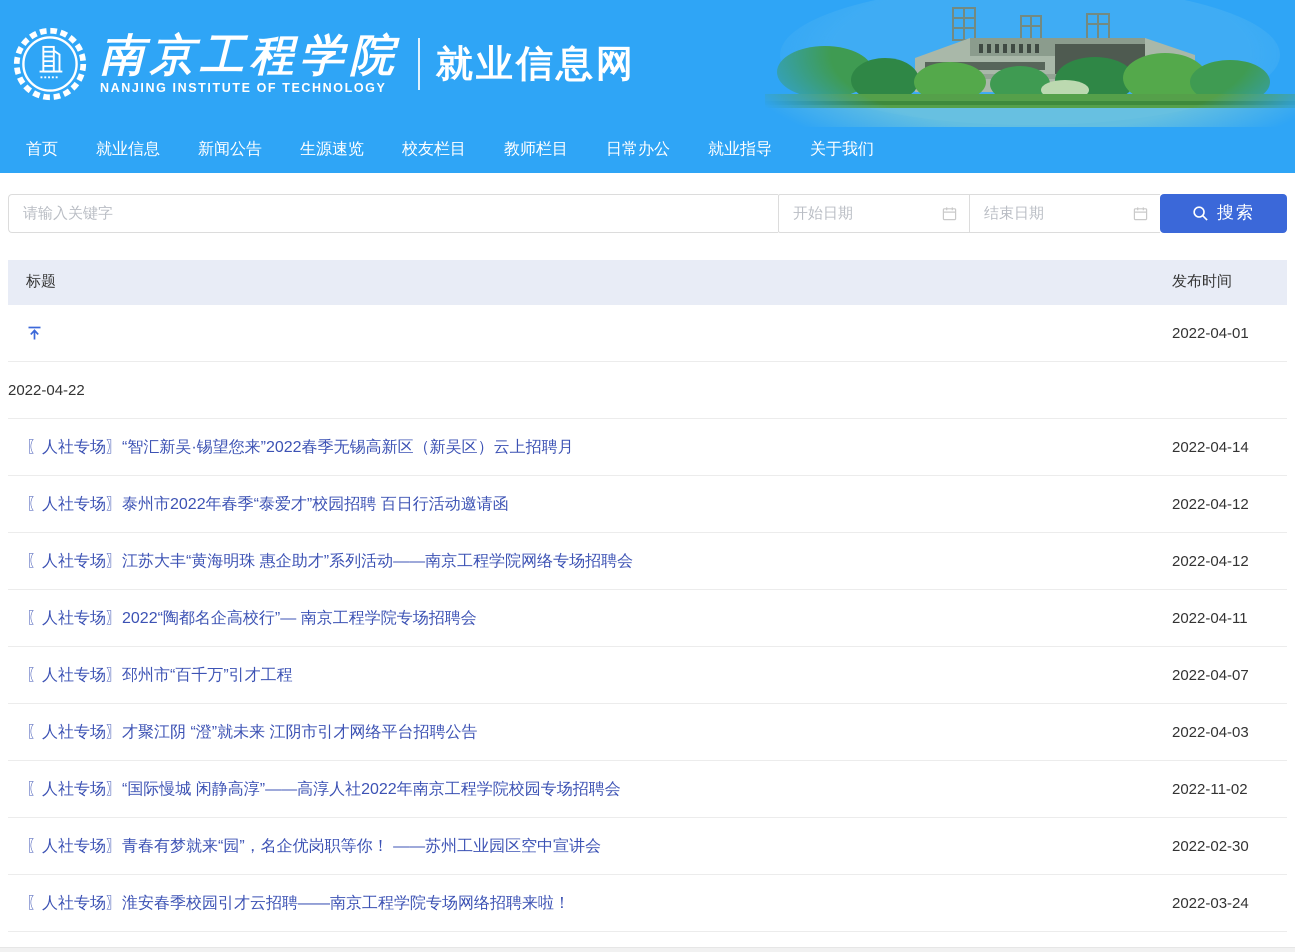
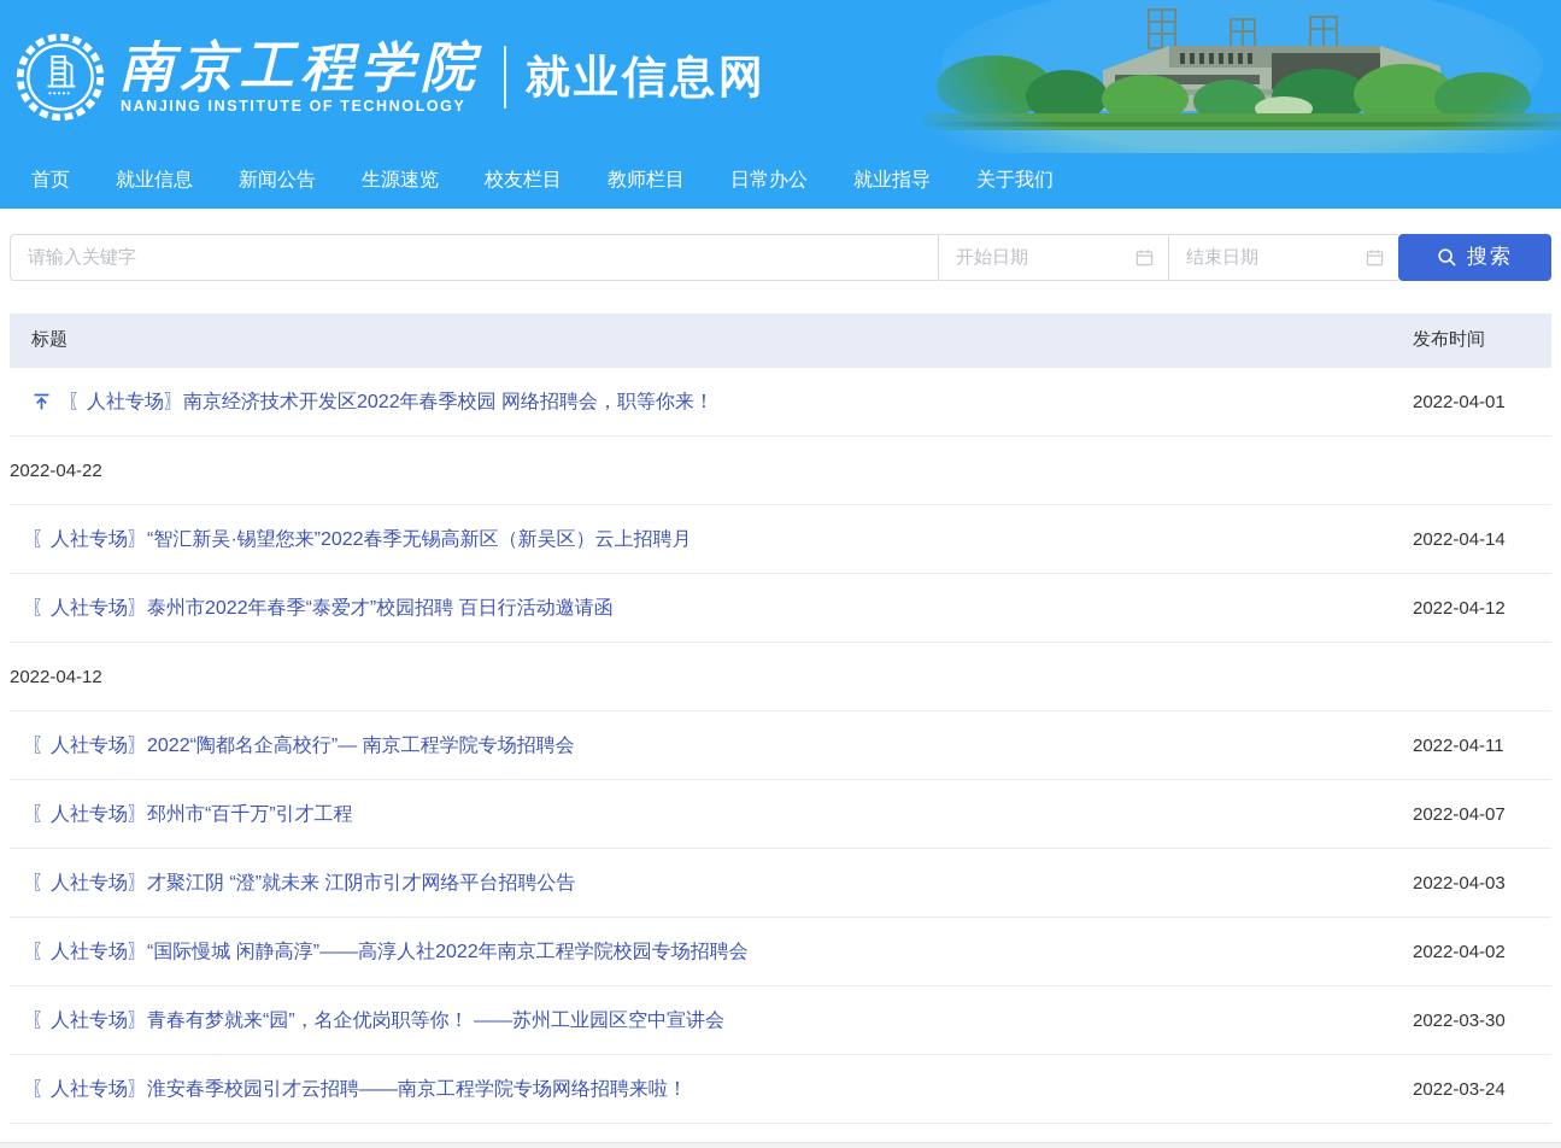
  南京工程学院
  NANJING INSTITUTE OF TECHNOLOGY
  就业信息网
  首页
  就业信息
  新闻公告
  生源速览
  校友栏目
  教师栏目
  日常办公
  就业指导
  关于我们
  请输入关键字
  开始日期
  结束日期
  搜索
  标题
  发布时间
+ 〖人社专场〗南京经济技术开发区2022年春季校园 网络招聘会，职等你来！
  2022-04-01
  2022-04-22
  〖人社专场〗“智汇新吴·锡望您来”2022春季无锡高新区（新吴区）云上招聘月
  2022-04-14
  〖人社专场〗泰州市2022年春季“泰爱才”校园招聘 百日行活动邀请函
  2022-04-12
- 〖人社专场〗江苏大丰“黄海明珠 惠企助才”系列活动——南京工程学院网络专场招聘会
  2022-04-12
  〖人社专场〗2022“陶都名企高校行”— 南京工程学院专场招聘会
  2022-04-11
  〖人社专场〗邳州市“百千万”引才工程
  2022-04-07
  〖人社专场〗才聚江阴 “澄”就未来 江阴市引才网络平台招聘公告
  2022-04-03
  〖人社专场〗“国际慢城 闲静高淳”——高淳人社2022年南京工程学院校园专场招聘会
- 2022-11-02
+ 2022-04-02
  〖人社专场〗青春有梦就来“园”，名企优岗职等你！ ——苏州工业园区空中宣讲会
- 2022-02-30
+ 2022-03-30
  〖人社专场〗淮安春季校园引才云招聘——南京工程学院专场网络招聘来啦！
  2022-03-24
